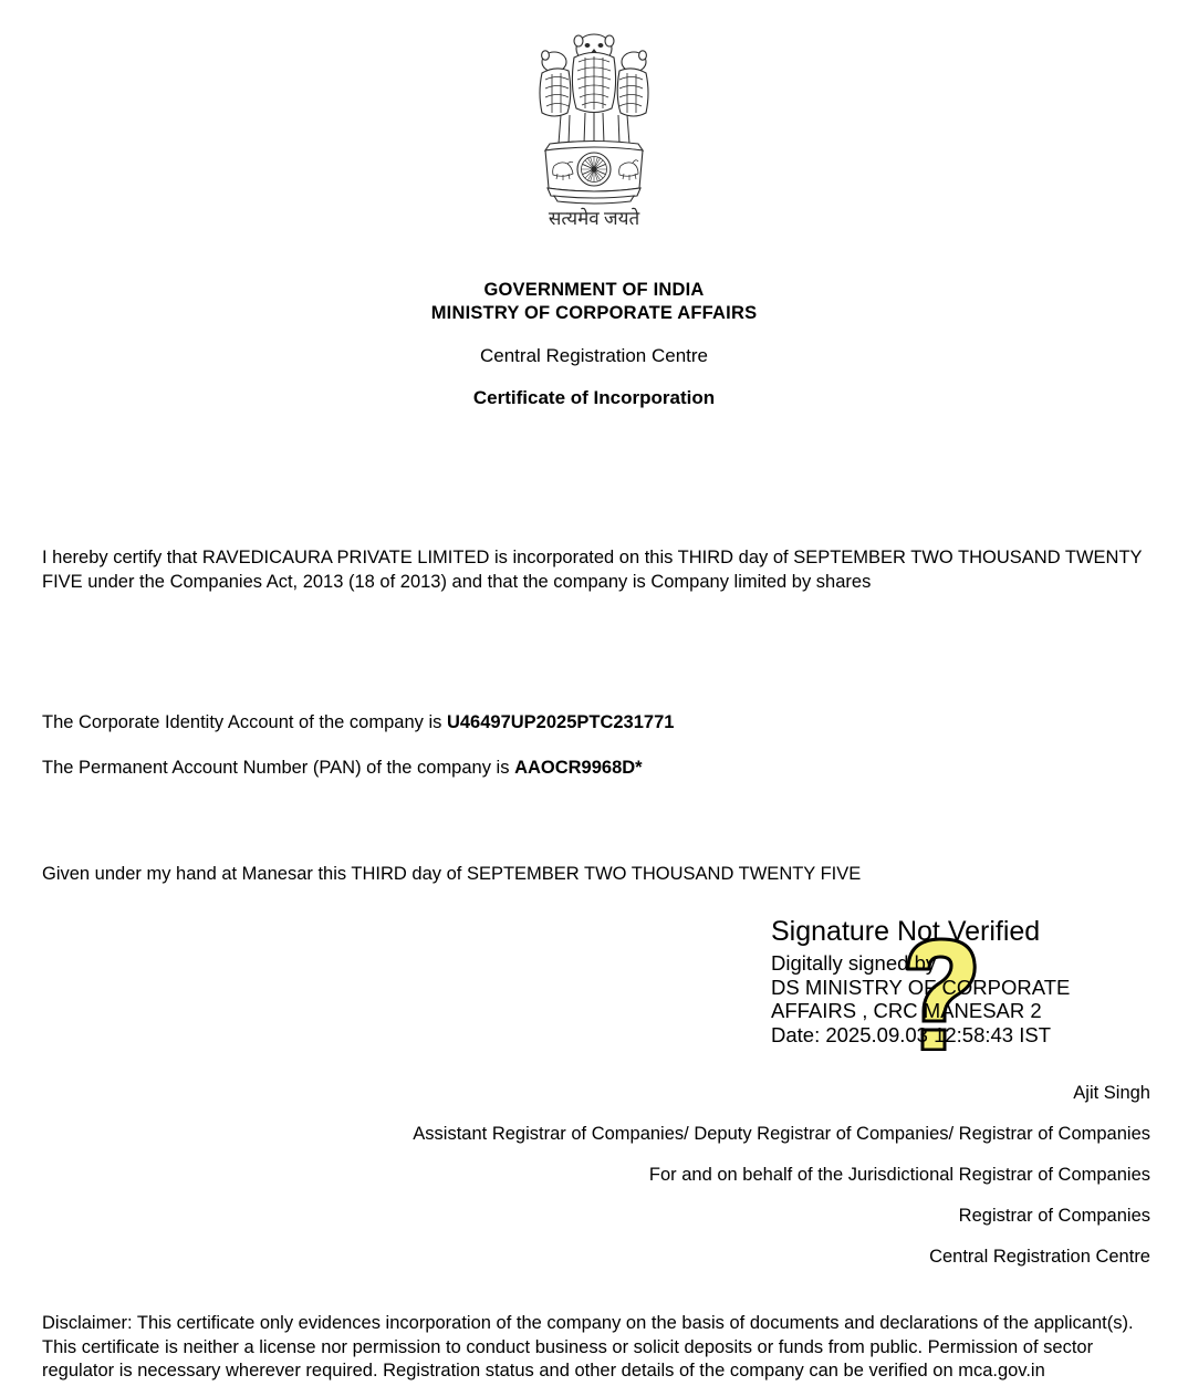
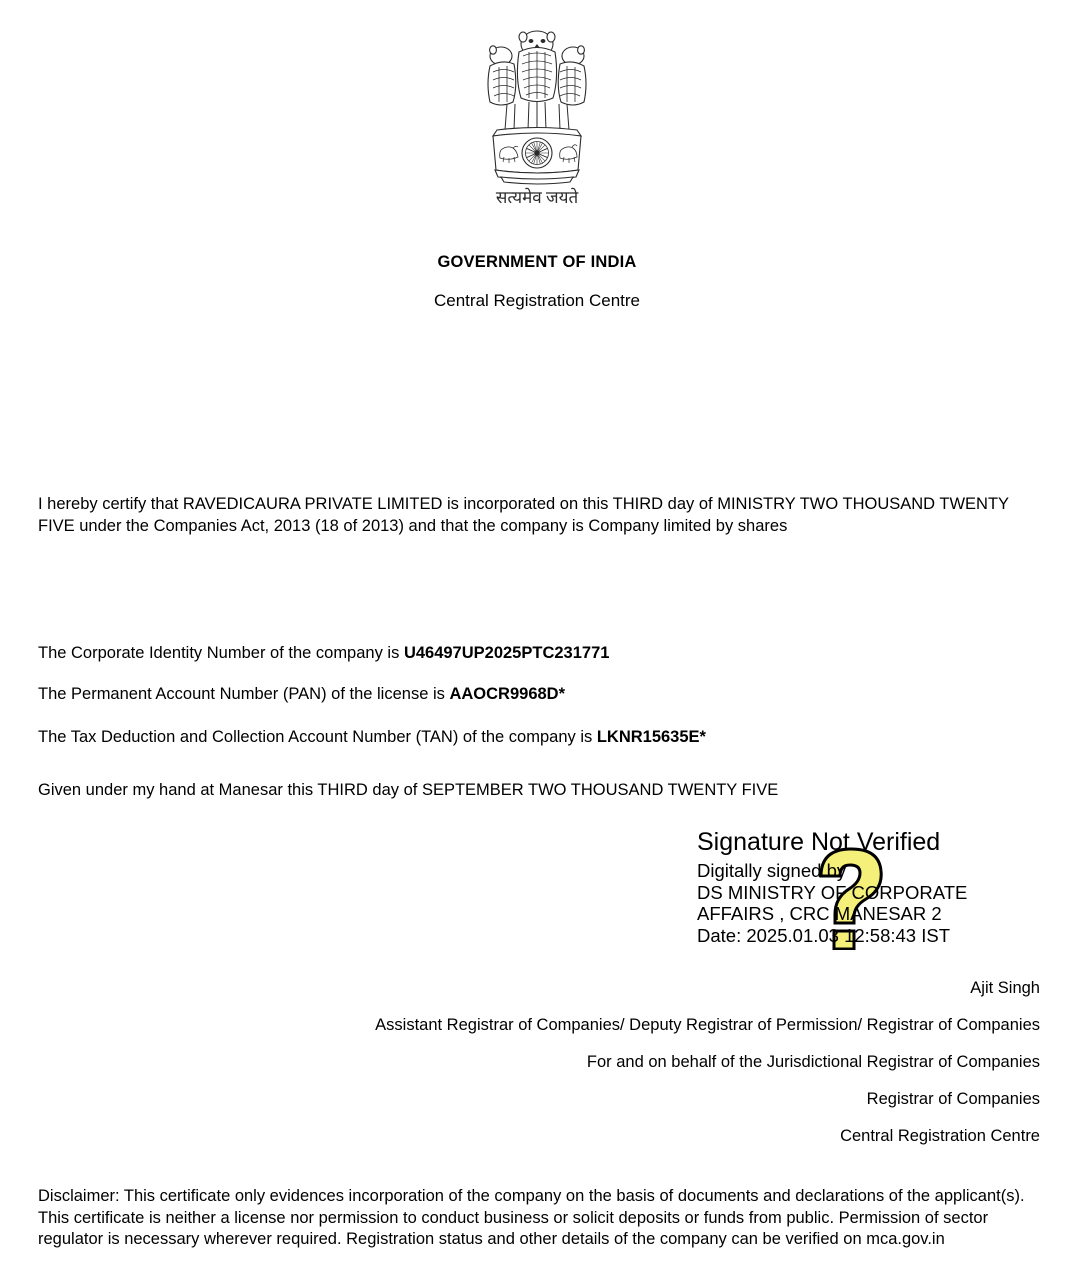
  सत्यमेव जयते
  GOVERNMENT OF INDIA
- MINISTRY OF CORPORATE AFFAIRS
  Central Registration Centre
- Certificate of Incorporation
- I hereby certify that RAVEDICAURA PRIVATE LIMITED is incorporated on this THIRD day of SEPTEMBER TWO THOUSAND TWENTY FIVE under the Companies Act, 2013 (18 of 2013) and that the company is Company limited by shares
+ I hereby certify that RAVEDICAURA PRIVATE LIMITED is incorporated on this THIRD day of MINISTRY TWO THOUSAND TWENTY FIVE under the Companies Act, 2013 (18 of 2013) and that the company is Company limited by shares
- The Corporate Identity Account of the company is U46497UP2025PTC231771
+ The Corporate Identity Number of the company is U46497UP2025PTC231771
- The Permanent Account Number (PAN) of the company is AAOCR9968D*
+ The Permanent Account Number (PAN) of the license is AAOCR9968D*
+ The Tax Deduction and Collection Account Number (TAN) of the company is LKNR15635E*
  Given under my hand at Manesar this THIRD day of SEPTEMBER TWO THOUSAND TWENTY FIVE
  Signature Not Verified
  Digitally signed by
  DS MINISTRY OF CORPORATE
  AFFAIRS , CRC MANESAR 2
- Date: 2025.09.03 12:58:43 IST
+ Date: 2025.01.03 12:58:43 IST
  Ajit Singh
- Assistant Registrar of Companies/ Deputy Registrar of Companies/ Registrar of Companies
+ Assistant Registrar of Companies/ Deputy Registrar of Permission/ Registrar of Companies
  For and on behalf of the Jurisdictional Registrar of Companies
  Registrar of Companies
  Central Registration Centre
  Disclaimer: This certificate only evidences incorporation of the company on the basis of documents and declarations of the applicant(s). This certificate is neither a license nor permission to conduct business or solicit deposits or funds from public. Permission of sector regulator is necessary wherever required. Registration status and other details of the company can be verified on mca.gov.in
